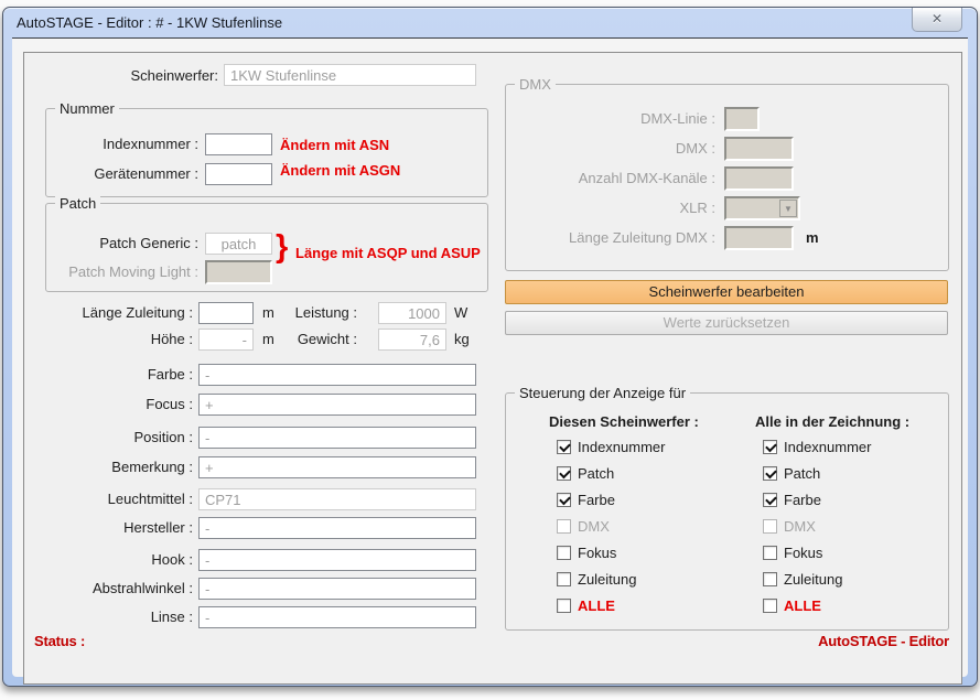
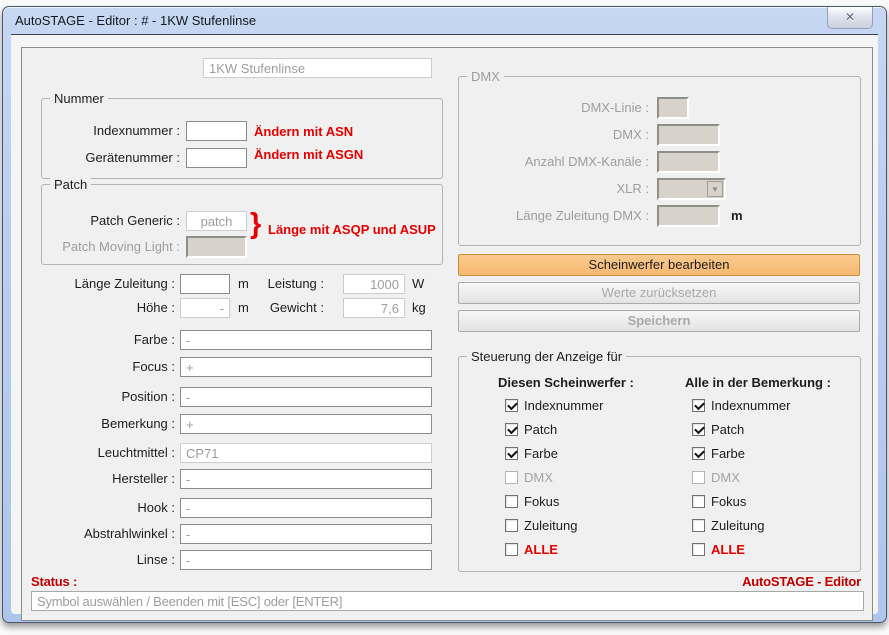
  AutoSTAGE - Editor : # - 1KW Stufenlinse
  ✕
- Scheinwerfer:
  1KW Stufenlinse
  Nummer
  Indexnummer :
  Ändern mit ASN
  Gerätenummer :
  Ändern mit ASGN
  Patch
  Patch Generic :
  patch
  Patch Moving Light :
  }
  Länge mit ASQP und ASUP
  Länge Zuleitung :
  m
  Höhe :
  -
  m
  Leistung :
  1000
  W
  Gewicht :
  7,6
  kg
  Farbe :
  -
  Focus :
  +
  Position :
  -
  Bemerkung :
  +
  Leuchtmittel :
  CP71
  Hersteller :
  -
  Hook :
  -
  Abstrahlwinkel :
  -
  Linse :
  -
  DMX
  DMX-Linie :
  DMX :
  Anzahl DMX-Kanäle :
  XLR :
  ▼
  Länge Zuleitung DMX :
  m
  Scheinwerfer bearbeiten
  Werte zurücksetzen
+ Speichern
  Steuerung der Anzeige für
  Diesen Scheinwerfer :
- Alle in der Zeichnung :
+ Alle in der Bemerkung :
  Indexnummer
  Patch
  Farbe
  DMX
  Fokus
  Zuleitung
  ALLE
  Indexnummer
  Patch
  Farbe
  DMX
  Fokus
  Zuleitung
  ALLE
  Status :
  AutoSTAGE - Editor
+ Symbol auswählen / Beenden mit [ESC] oder [ENTER]
